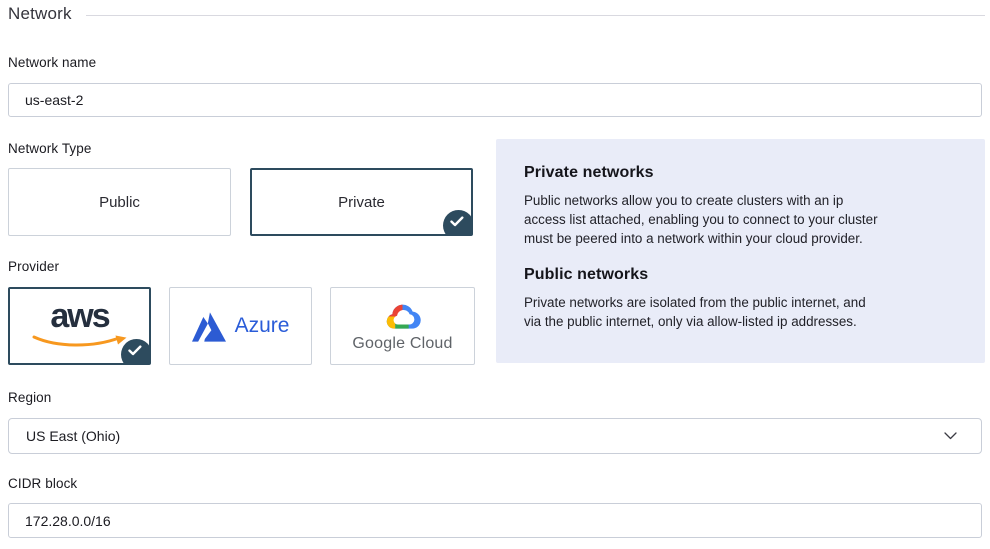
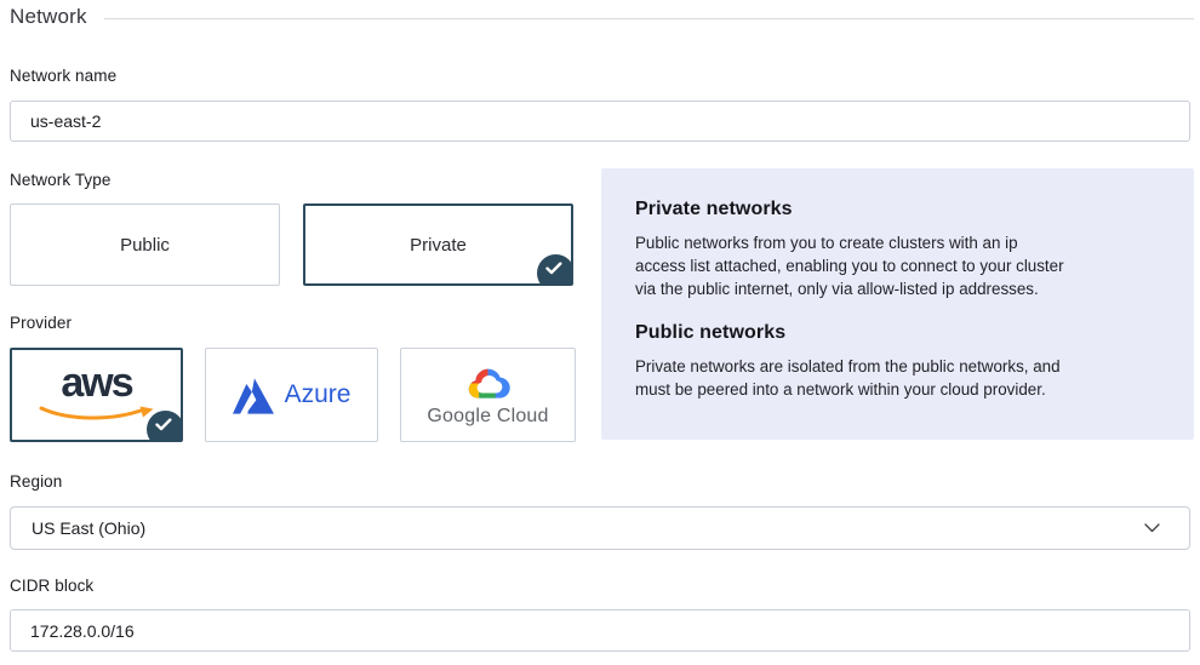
  Network
  Network name
  us-east-2
  Network Type
  Public
  Private
  Private networks
- Public networks allow you to create clusters with an ip
+ Public networks from you to create clusters with an ip
  access list attached, enabling you to connect to your cluster
- must be peered into a network within your cloud provider.
+ via the public internet, only via allow-listed ip addresses.
  Public networks
- Private networks are isolated from the public internet, and
+ Private networks are isolated from the public networks, and
- via the public internet, only via allow-listed ip addresses.
+ must be peered into a network within your cloud provider.
  Provider
  aws
  Azure
  Google Cloud
  Region
  US East (Ohio)
  CIDR block
  172.28.0.0/16
